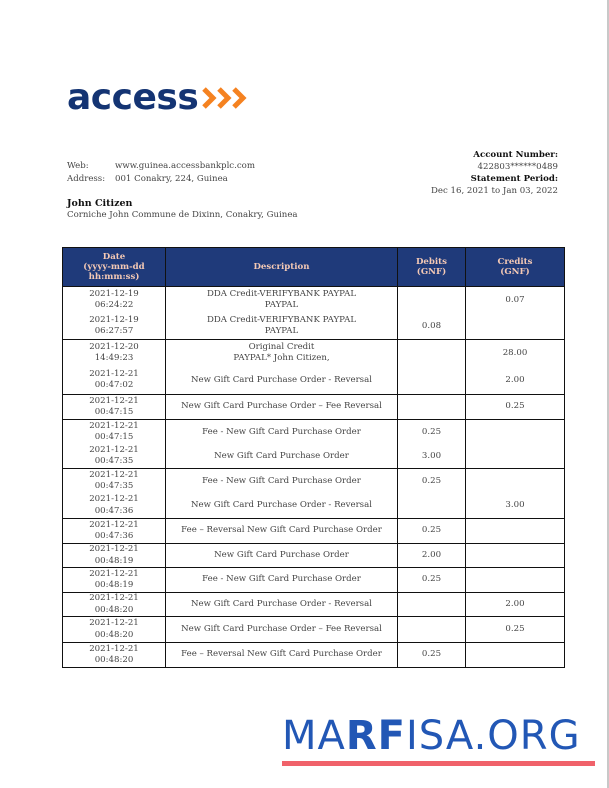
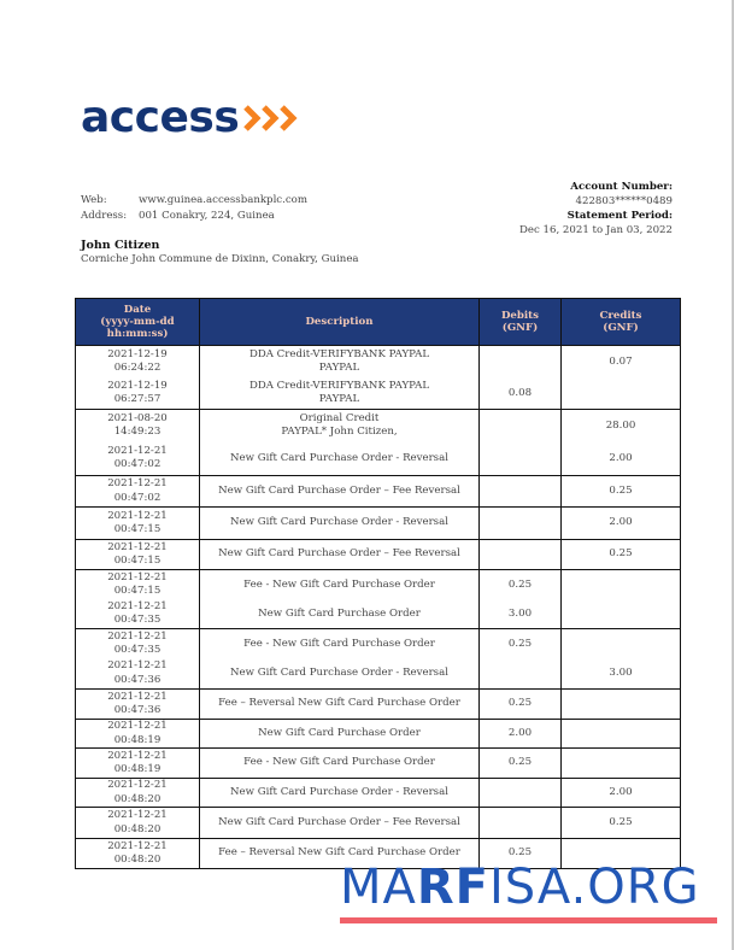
  access
  Web:
  www.guinea.accessbankplc.com
  Address:
  001 Conakry, 224, Guinea
  John Citizen
  Corniche John Commune de Dixinn, Conakry, Guinea
  Account Number:
  422803******0489
  Statement Period:
  Dec 16, 2021 to Jan 03, 2022
  Date (yyyy-mm-dd hh:mm:ss)	Description	Debits (GNF)	Credits (GNF)
  2021-12-1906:24:22	DDA Credit-VERIFYBANK PAYPALPAYPAL		0.07
  2021-12-1906:27:57	DDA Credit-VERIFYBANK PAYPALPAYPAL	0.08
- 2021-12-2014:49:23	Original CreditPAYPAL* John Citizen,		28.00
+ 2021-08-2014:49:23	Original CreditPAYPAL* John Citizen,		28.00
  2021-12-2100:47:02	New Gift Card Purchase Order - Reversal		2.00
+ 2021-12-2100:47:02	New Gift Card Purchase Order – Fee Reversal		0.25
+ 2021-12-2100:47:15	New Gift Card Purchase Order - Reversal		2.00
  2021-12-2100:47:15	New Gift Card Purchase Order – Fee Reversal		0.25
  2021-12-2100:47:15	Fee - New Gift Card Purchase Order	0.25
  2021-12-2100:47:35	New Gift Card Purchase Order	3.00
  2021-12-2100:47:35	Fee - New Gift Card Purchase Order	0.25
  2021-12-2100:47:36	New Gift Card Purchase Order - Reversal		3.00
  2021-12-2100:47:36	Fee – Reversal New Gift Card Purchase Order	0.25
  2021-12-2100:48:19	New Gift Card Purchase Order	2.00
  2021-12-2100:48:19	Fee - New Gift Card Purchase Order	0.25
  2021-12-2100:48:20	New Gift Card Purchase Order - Reversal		2.00
  2021-12-2100:48:20	New Gift Card Purchase Order – Fee Reversal		0.25
  2021-12-2100:48:20	Fee – Reversal New Gift Card Purchase Order	0.25
  MARFISA.ORG
